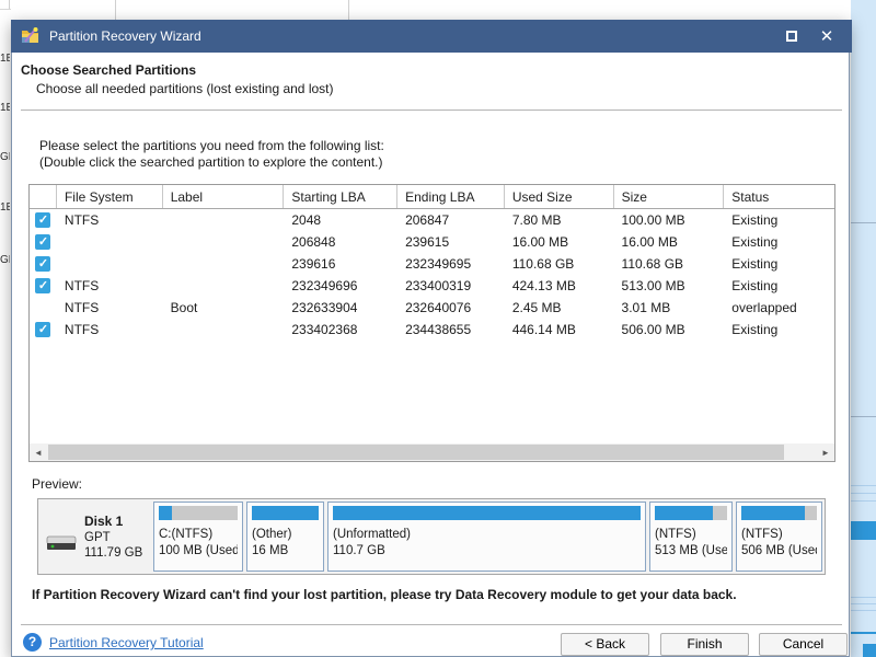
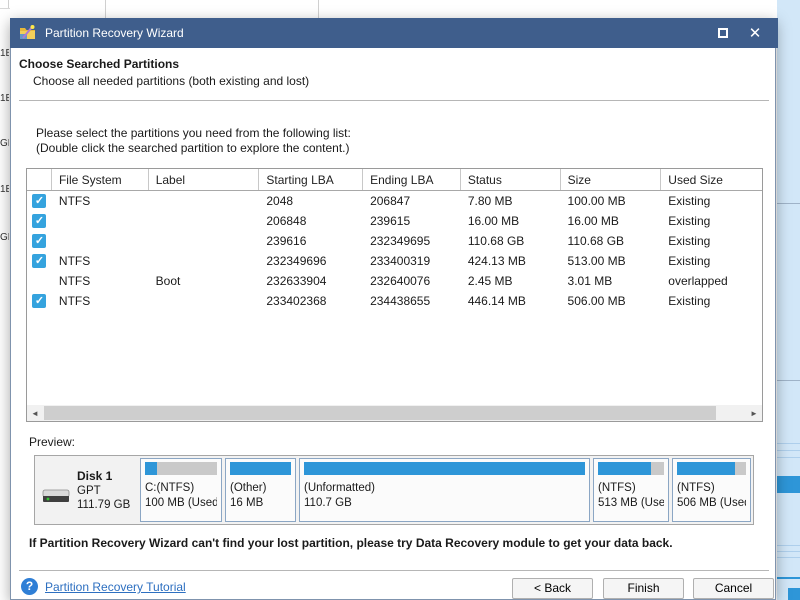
  1B
  1E
  1E
  Partition Recovery Wizard
  ✕
  Choose Searched Partitions
- Choose all needed partitions (lost existing and lost)
+ Choose all needed partitions (both existing and lost)
  Please select the partitions you need from the following list:
  (Double click the searched partition to explore the content.)
  File System
  Label
  Starting LBA
  Ending LBA
- Used Size
+ Status
  Size
- Status
+ Used Size
  ✓
  NTFS
  2048
  206847
  7.80 MB
  100.00 MB
  Existing
  ✓
  206848
  239615
  16.00 MB
  16.00 MB
  Existing
  ✓
  239616
  232349695
  110.68 GB
  110.68 GB
  Existing
  ✓
  NTFS
  232349696
  233400319
  424.13 MB
  513.00 MB
  Existing
  NTFS
  Boot
  232633904
  232640076
  2.45 MB
  3.01 MB
  overlapped
  ✓
  NTFS
  233402368
  234438655
  446.14 MB
  506.00 MB
  Existing
  ◄
  ►
  Preview:
  Disk 1
  GPT
  111.79 GB
  C:(NTFS)
  100 MB (Used
  (Other)
  16 MB
  (Unformatted)
  110.7 GB
  (NTFS)
  513 MB (Use
  (NTFS)
  506 MB (Use
  If Partition Recovery Wizard can't find your lost partition, please try Data Recovery module to get your data back.
  ?
  Partition Recovery Tutorial
  < Back
  Finish
  Cancel
